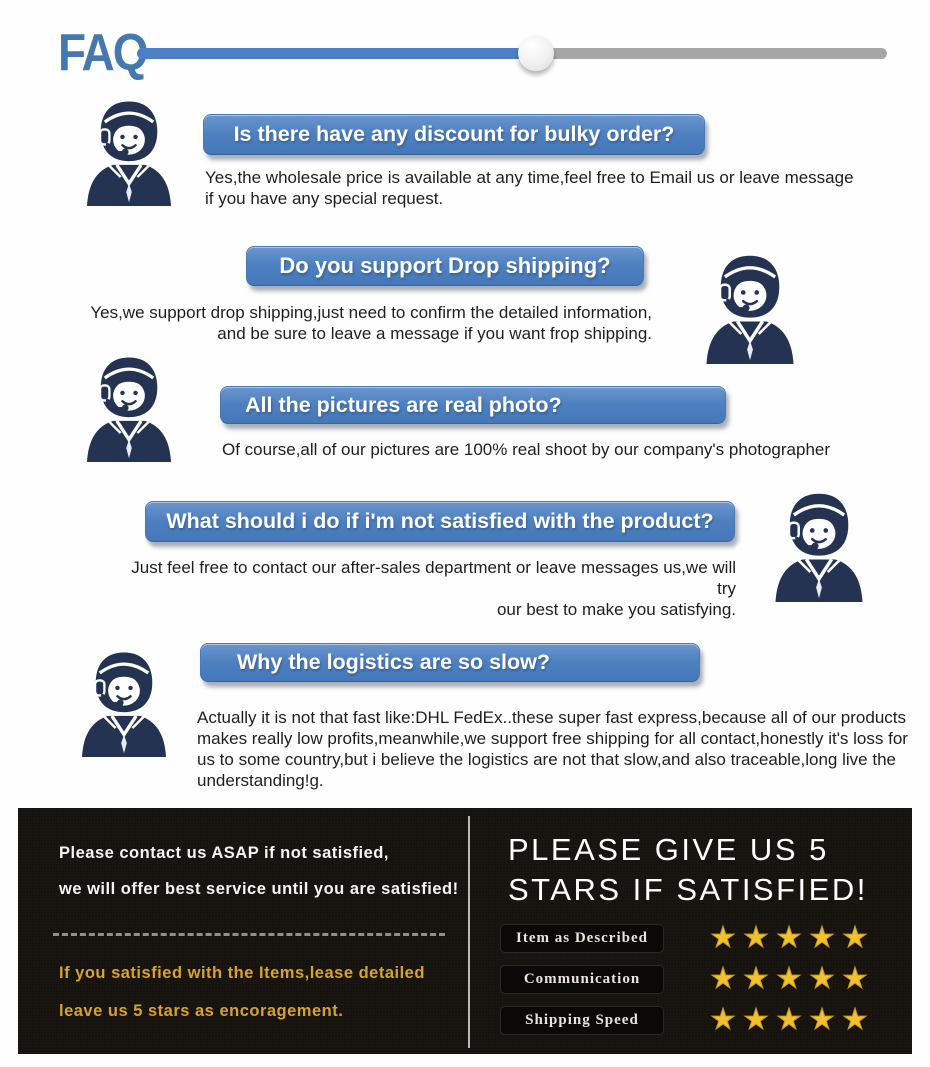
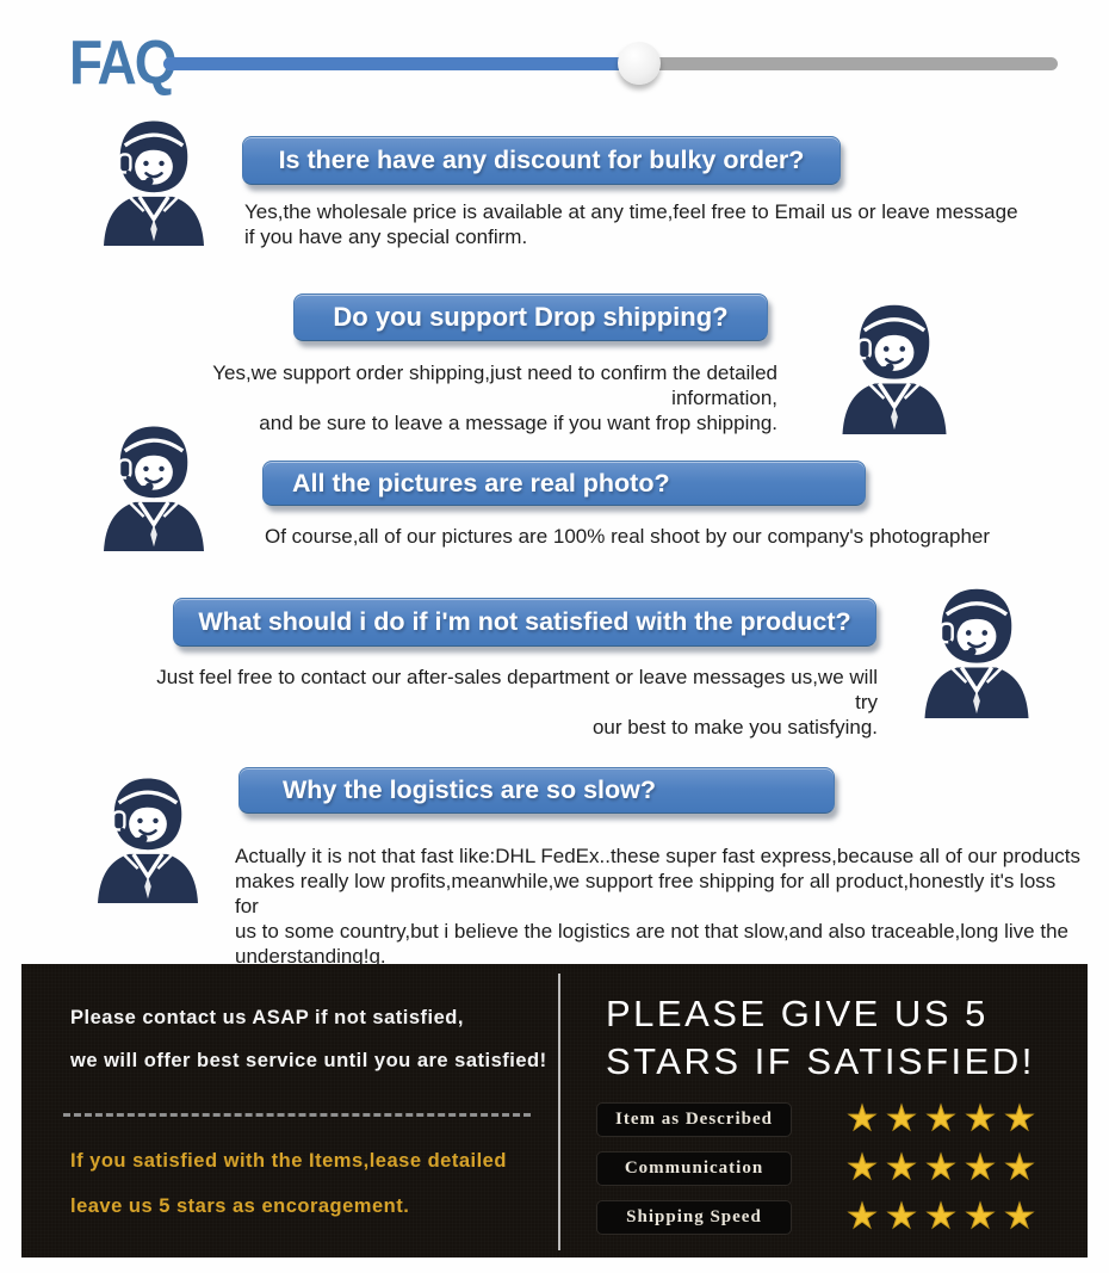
  FAQ
  Is there have any discount for bulky order?
  Yes,the wholesale price is available at any time,feel free to Email us or leave message
- if you have any special request.
+ if you have any special confirm.
  Do you support Drop shipping?
- Yes,we support drop shipping,just need to confirm the detailed information,
+ Yes,we support order shipping,just need to confirm the detailed information,
  and be sure to leave a message if you want frop shipping.
  All the pictures are real photo?
  Of course,all of our pictures are 100% real shoot by our company's photographer
  What should i do if i'm not satisfied with the product?
  Just feel free to contact our after-sales department or leave messages us,we will try
  our best to make you satisfying.
  Why the logistics are so slow?
  Actually it is not that fast like:DHL FedEx..these super fast express,because all of our products
- makes really low profits,meanwhile,we support free shipping for all contact,honestly it's loss for
+ makes really low profits,meanwhile,we support free shipping for all product,honestly it's loss for
  us to some country,but i believe the logistics are not that slow,and also traceable,long live the
  understanding!g.
  Please contact us ASAP if not satisfied,
  we will offer best service until you are satisfied!
  If you satisfied with the Items,lease detailed
  leave us 5 stars as encoragement.
  PLEASE GIVE US 5
  STARS IF SATISFIED!
  Item as Described
  ★
  ★
  ★
  ★
  ★
  Communication
  ★
  ★
  ★
  ★
  ★
  Shipping Speed
  ★
  ★
  ★
  ★
  ★
